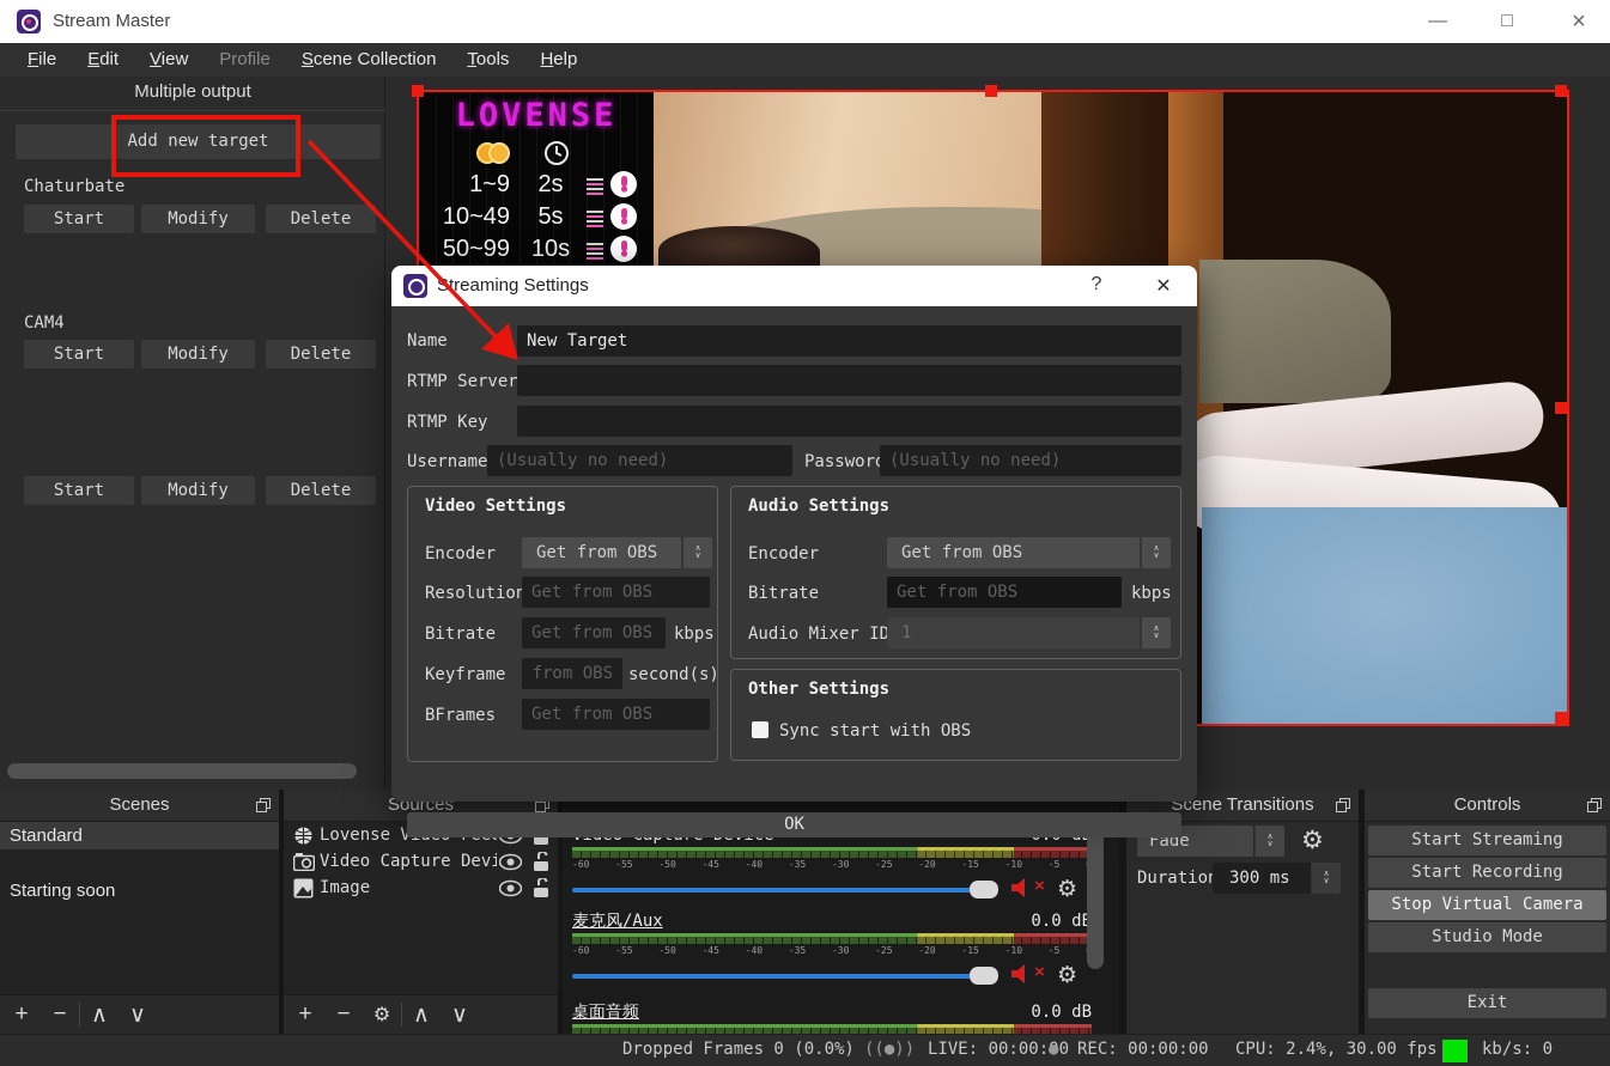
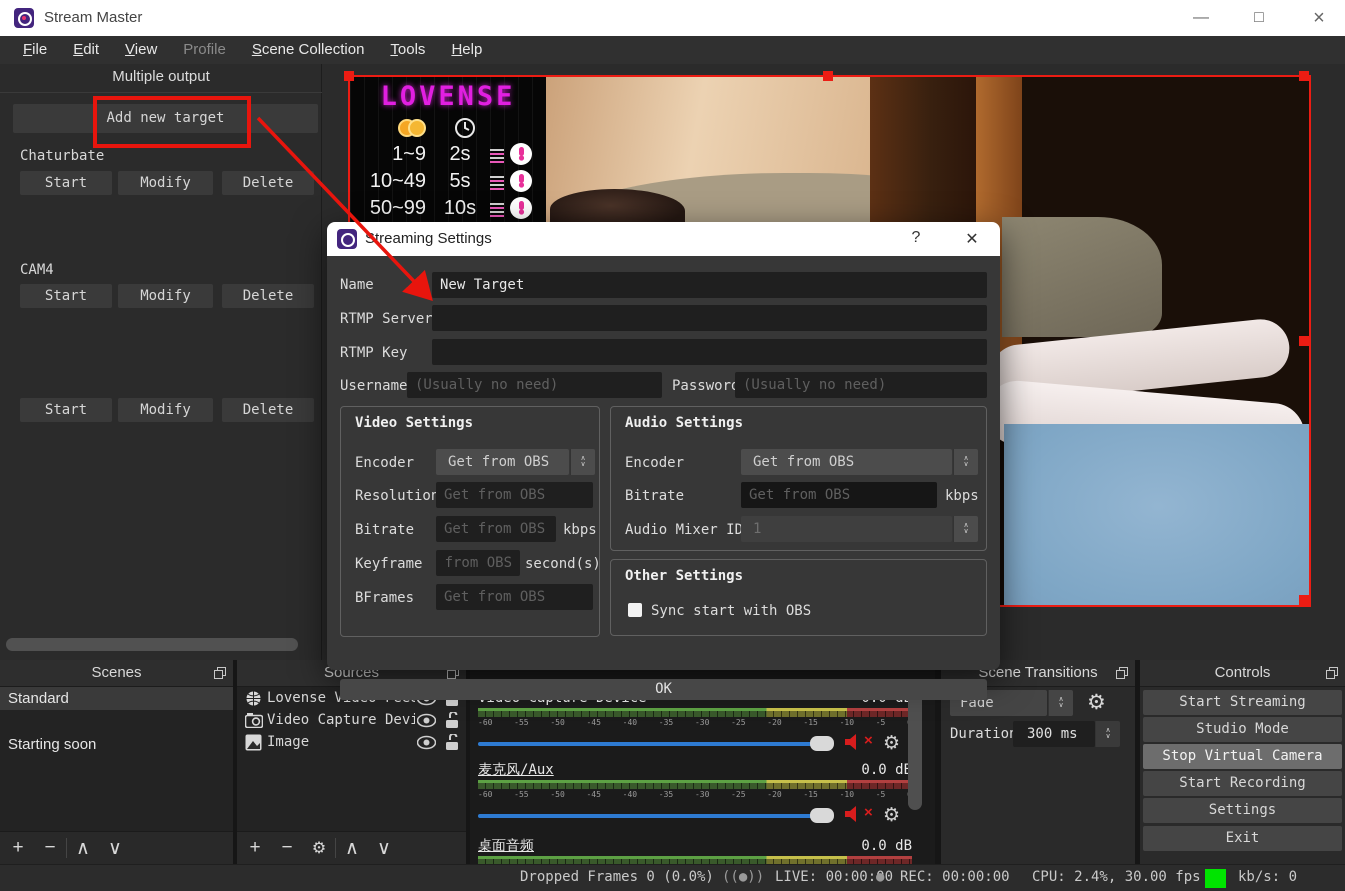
  Stream Master
  —
  □
  ×
  File
  Edit
  View
  Profile
  Scene Collection
  Tools
  Help
  Multiple output
  Add new target
  Chaturbate
  Start
  Modify
  Delete
  CAM4
  Start
  Modify
  Delete
  Start
  Modify
  Delete
  LOVENSE
  1~9
  2s
  10~49
  5s
  50~99
  10s
  Scenes
  Standard
  Starting soon
  +
  −
  ∧
  ∨
  Sources
  Video Capture Devi
  Image
  +
  −
  ⚙
  ∧
  ∨
  -60
  -55
  -50
  -45
  -40
  -35
  -30
  -25
  -20
  -15
  -10
  -5
  ×
  ⚙
  麦克风/Aux
  0.0 d
  -60
  -55
  -50
  -45
  -40
  -35
  -30
  -25
  -20
  -15
  -10
  -5
  ×
  ⚙
  桌面音频
  0.0 dB
  Scene Transitions
  Fade
  ⚙
  Duratio
  300 ms
  Controls
  Start Streaming
- Start Recording
+ Studio Mode
  Stop Virtual Camera
- Studio Mode
+ Start Recording
+ Settings
  Exit
  Dropped Frames 0 (0.0%)
  ((●))
  LIVE: 00:00:00
  ●
  REC: 00:00:00
  CPU: 2.4%, 30.00 fps
  kb/s: 0
  Streaming Settings
  ?
  ✕
  Name
  New Target
  RTMP Server
  RTMP Key
  Username
  (Usually no need)
  Passwor
  (Usually no need)
  Video Settings
  Encoder
  Get from OBS
  Resolutio
  Get from OBS
  Bitrate
  Get from OBS
  kbps
  Keyframe
  from OBS
  second(s)
  BFrames
  Get from OBS
  Audio Settings
  Encoder
  Get from OBS
  Bitrate
  Get from OBS
  kbps
  Audio Mixer ID
  1
  Other Settings
  Sync start with OBS
  OK
